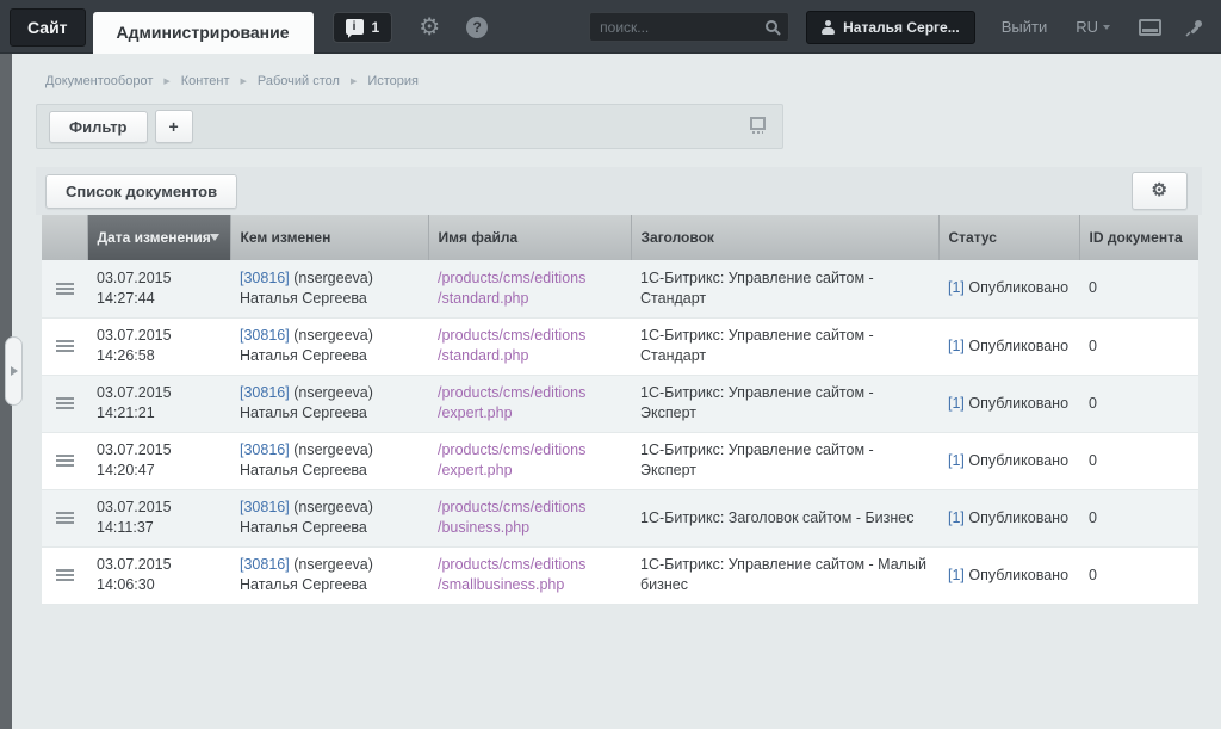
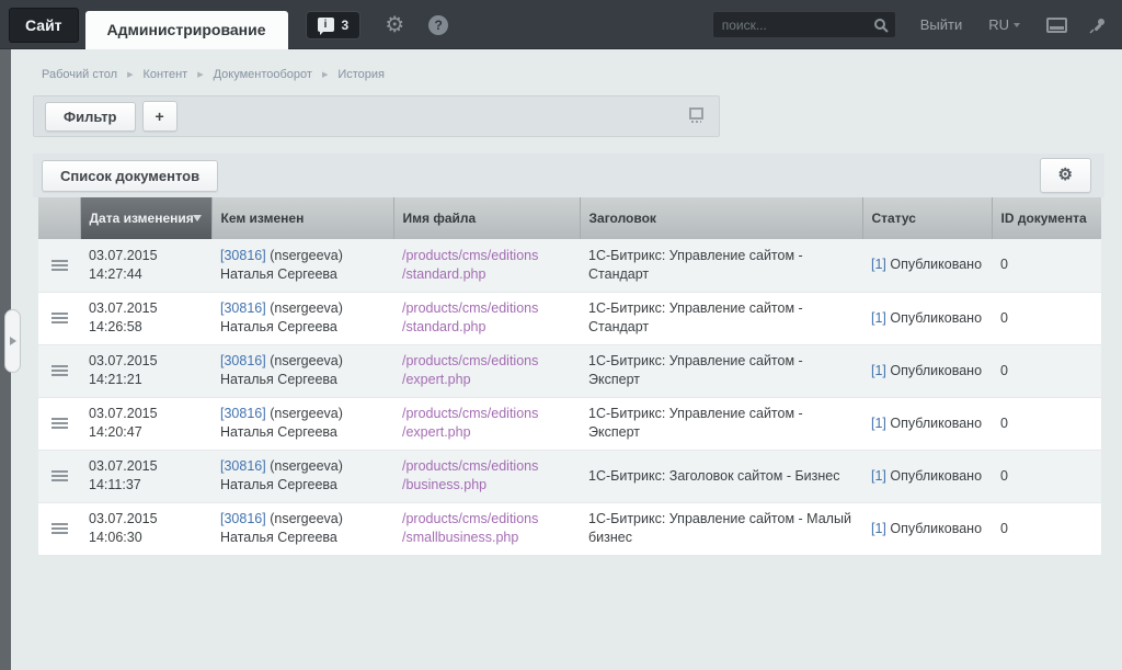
  Сайт
  Администрирование
  i
- 1
+ 3
  ⚙
  ?
  поиск...
- Наталья Серге...
  Выйти
  RU
- Документооборот
+ Рабочий стол
  Контент
- Рабочий стол
+ Документооборот
  История
  Фильтр
  +
  Список документов
  ⚙
  	Дата изменения	Кем изменен	Имя файла	Заголовок	Статус	ID документа
  	03.07.2015 14:27:44	[30816] (nsergeeva) Наталья Сергеева	/products/cms/editions /standard.php	1С-Битрикс: Управление сайтом - Стандарт	[1] Опубликовано	0
  	03.07.2015 14:26:58	[30816] (nsergeeva) Наталья Сергеева	/products/cms/editions /standard.php	1С-Битрикс: Управление сайтом - Стандарт	[1] Опубликовано	0
  	03.07.2015 14:21:21	[30816] (nsergeeva) Наталья Сергеева	/products/cms/editions /expert.php	1С-Битрикс: Управление сайтом - Эксперт	[1] Опубликовано	0
  	03.07.2015 14:20:47	[30816] (nsergeeva) Наталья Сергеева	/products/cms/editions /expert.php	1С-Битрикс: Управление сайтом - Эксперт	[1] Опубликовано	0
  	03.07.2015 14:11:37	[30816] (nsergeeva) Наталья Сергеева	/products/cms/editions /business.php	1С-Битрикс: Заголовок сайтом - Бизнес	[1] Опубликовано	0
  	03.07.2015 14:06:30	[30816] (nsergeeva) Наталья Сергеева	/products/cms/editions /smallbusiness.php	1С-Битрикс: Управление сайтом - Малый бизнес	[1] Опубликовано	0
